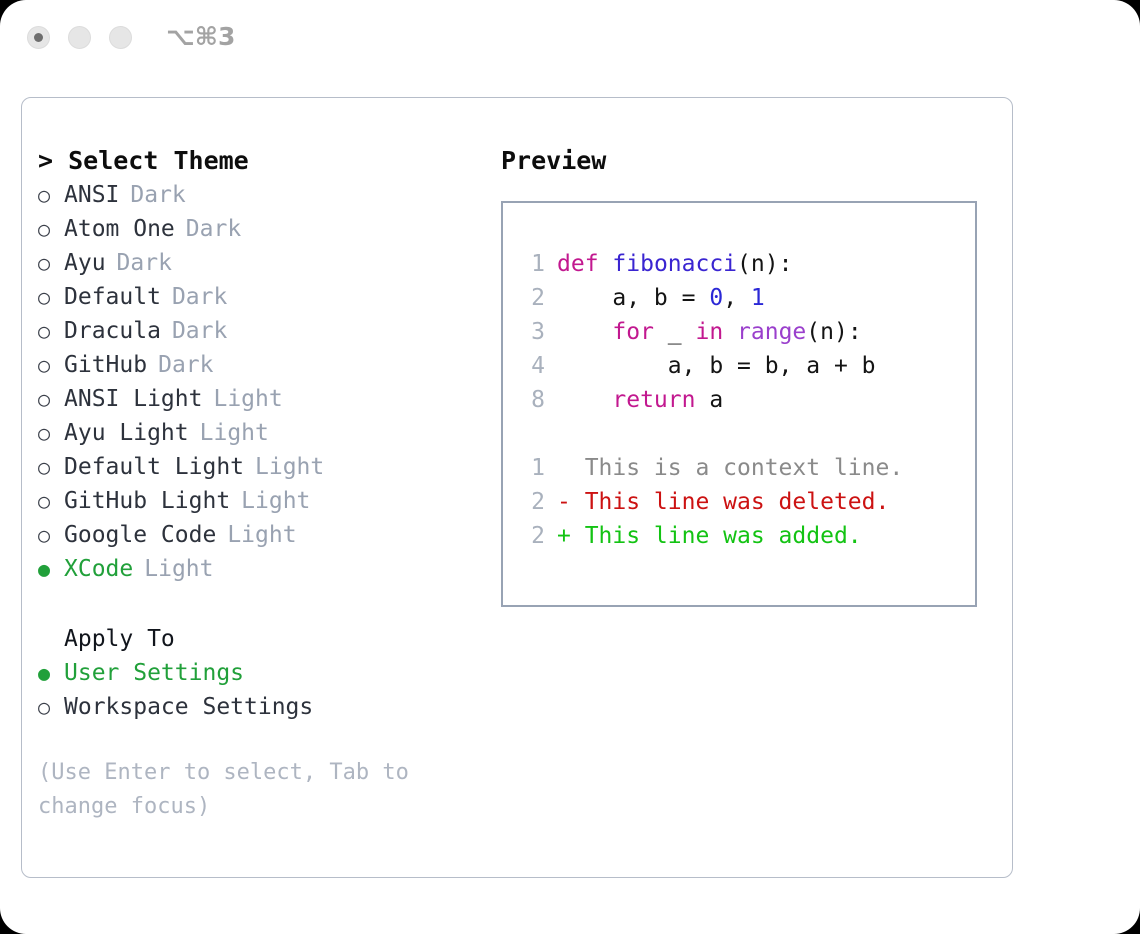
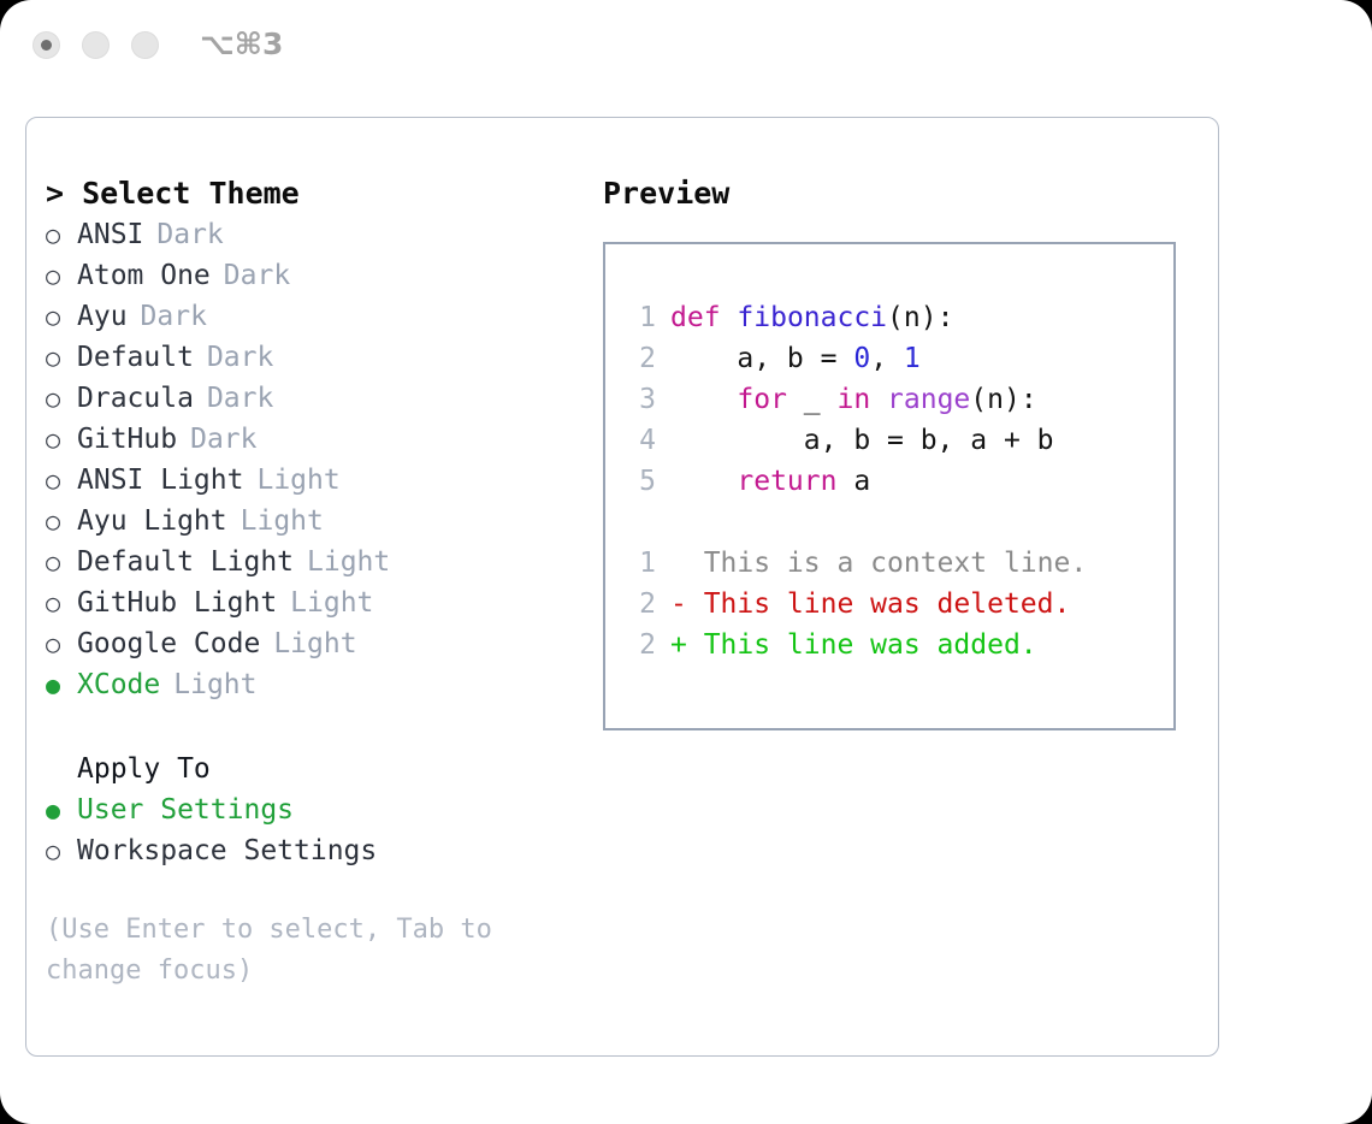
  ⌥⌘3
  > Select Theme
  ○
  ANSI
  Dark
  ○
  Atom One
  Dark
  ○
  Ayu
  Dark
  ○
  Default
  Dark
  ○
  Dracula
  Dark
  ○
  GitHub
  Dark
  ○
  ANSI Light
  Light
  ○
  Ayu Light
  Light
  ○
  Default Light
  Light
  ○
  GitHub Light
  Light
  ○
  Google Code
  Light
  ●
  XCode
  Light
  Apply To
  ●
  User Settings
  ○
  Workspace Settings
  (Use Enter to select, Tab to change focus)
  Preview
  1
  def fibonacci(n):
  2
  a, b = 0, 1
  3
  for _ in range(n):
  4
  a, b = b, a + b
- 8
+ 5
  return a
  1
  This is a context line.
  2
  - This line was deleted.
  2
  + This line was added.
